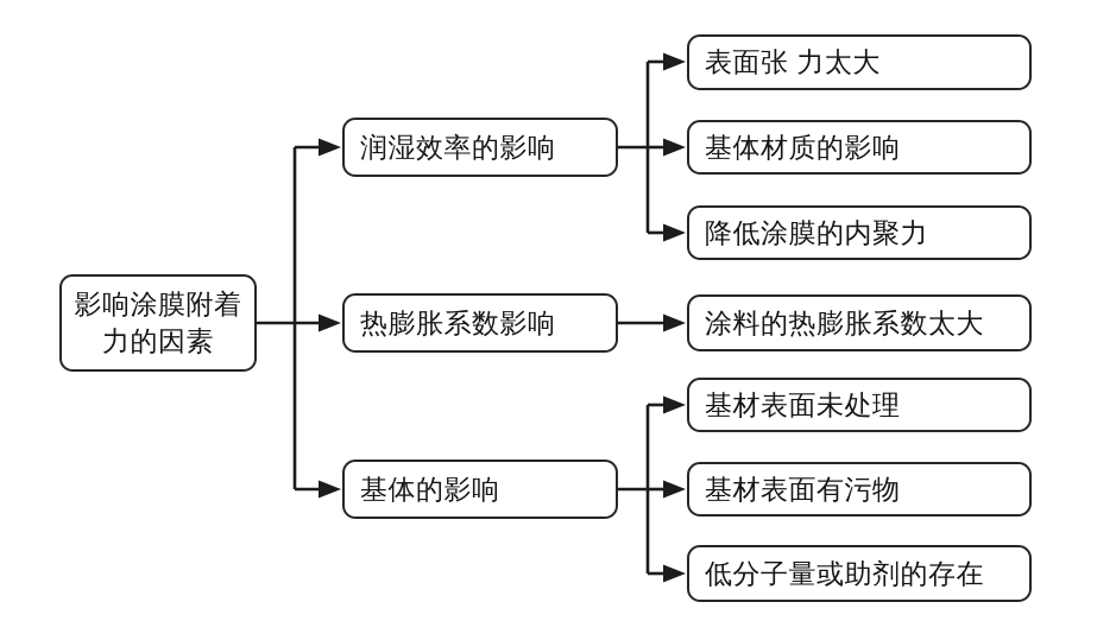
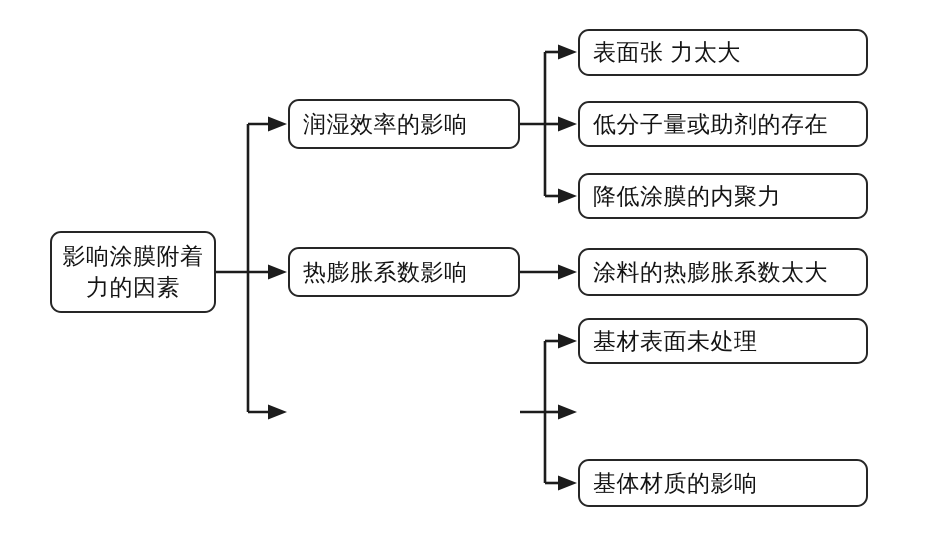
  影响涂膜附着力的因素
  润湿效率的影响
  热膨胀系数影响
- 基体的影响
  表面张 力太大
- 基体材质的影响
+ 低分子量或助剂的存在
  降低涂膜的内聚力
  涂料的热膨胀系数太大
  基材表面未处理
- 基材表面有污物
- 低分子量或助剂的存在
+ 基体材质的影响
